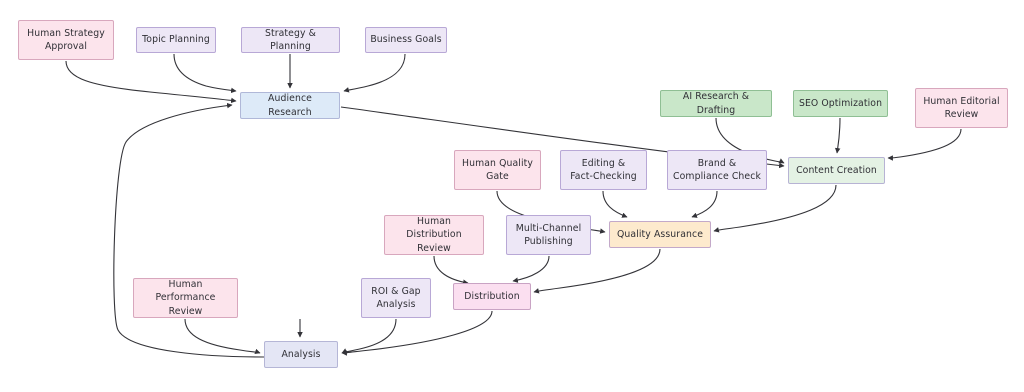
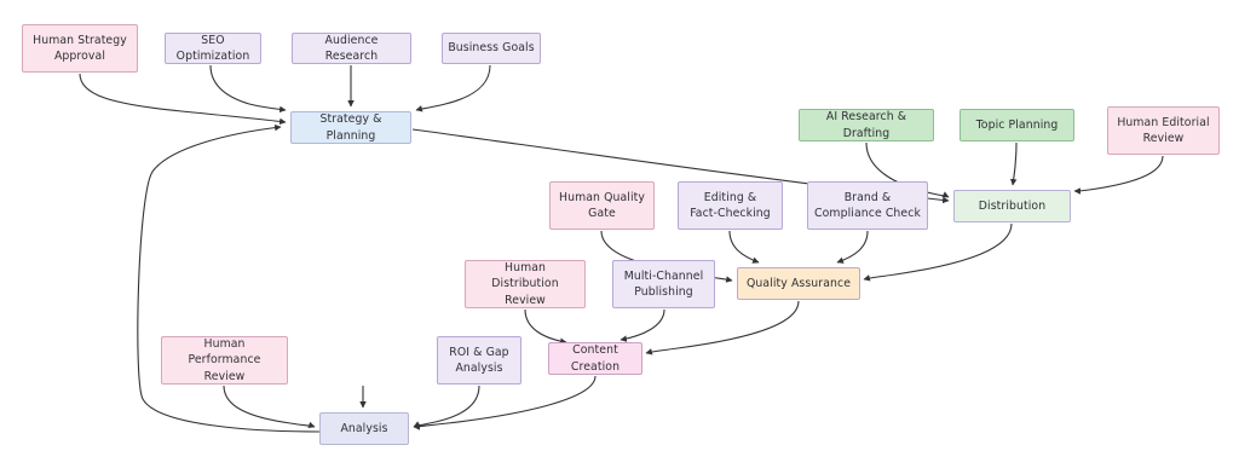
  Human Strategy
  Approval
- Topic Planning
+ SEO Optimization
- Strategy & Planning
+ Audience Research
  Business Goals
- Audience Research
+ Strategy & Planning
  AI Research & Drafting
- SEO Optimization
+ Topic Planning
  Human Editorial
  Review
  Human Quality
  Gate
  Editing &
  Fact-Checking
  Brand &
  Compliance Check
- Content Creation
+ Distribution
  Human Distribution
  Review
  Multi-Channel
  Publishing
  Quality Assurance
  Human Performance
  Review
  ROI & Gap
  Analysis
- Distribution
+ Content Creation
  Analysis
